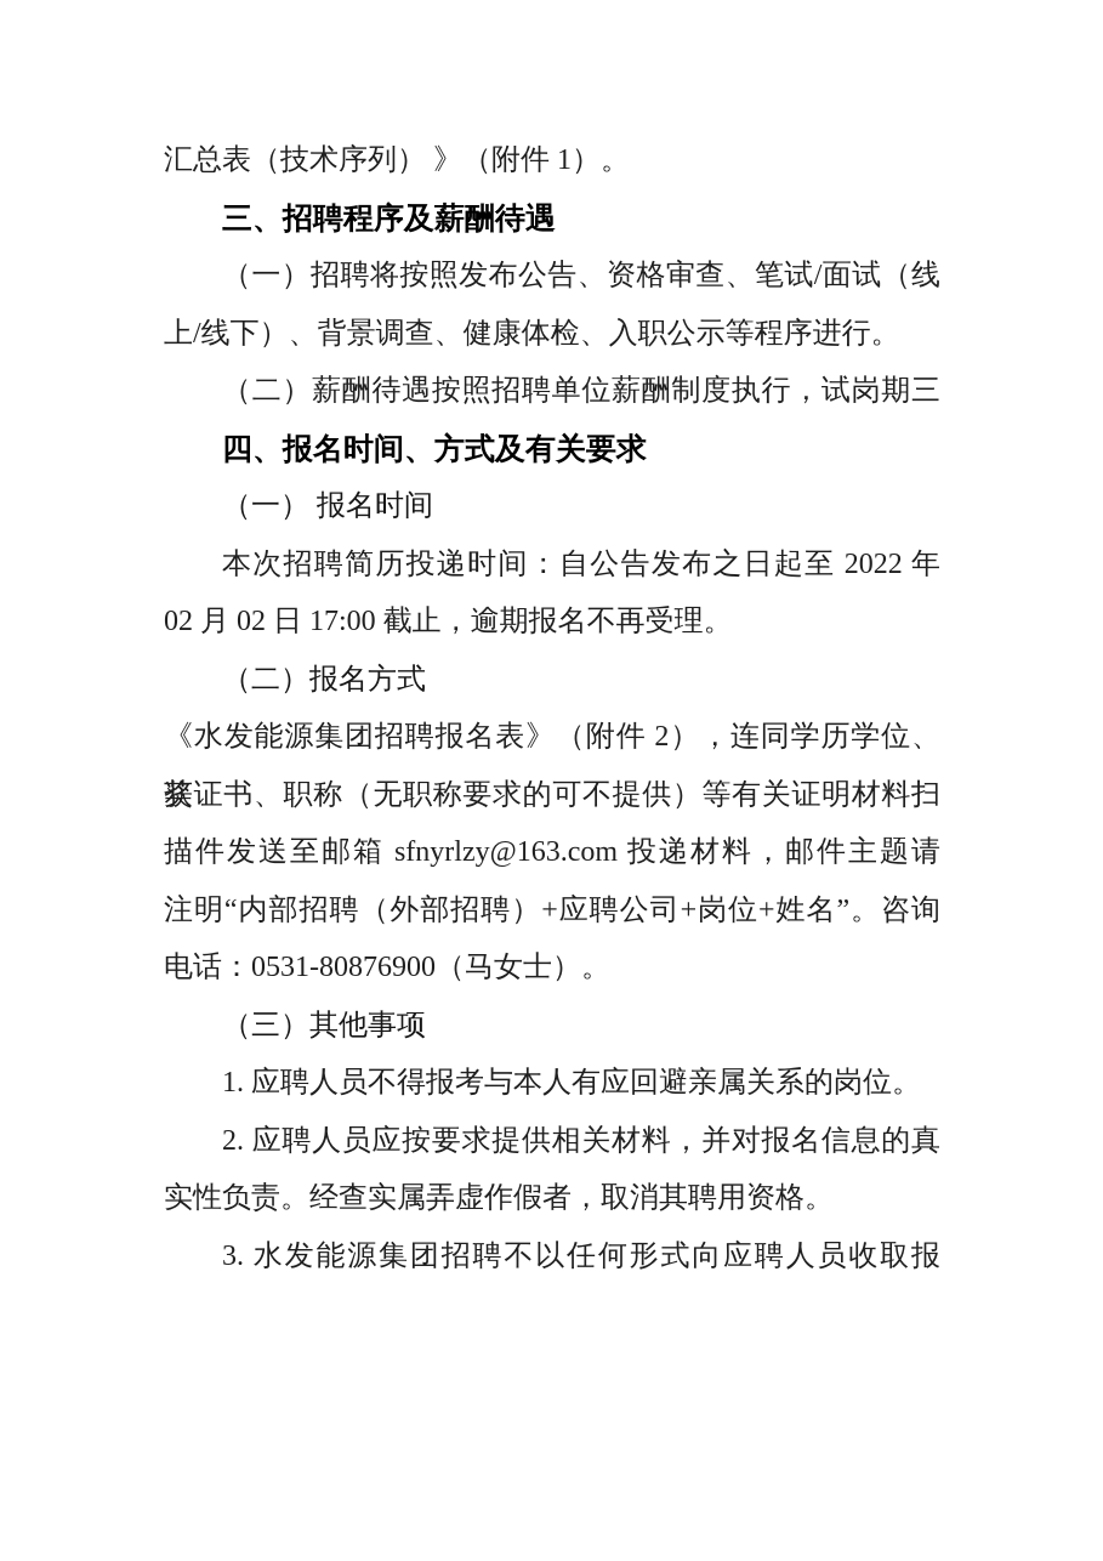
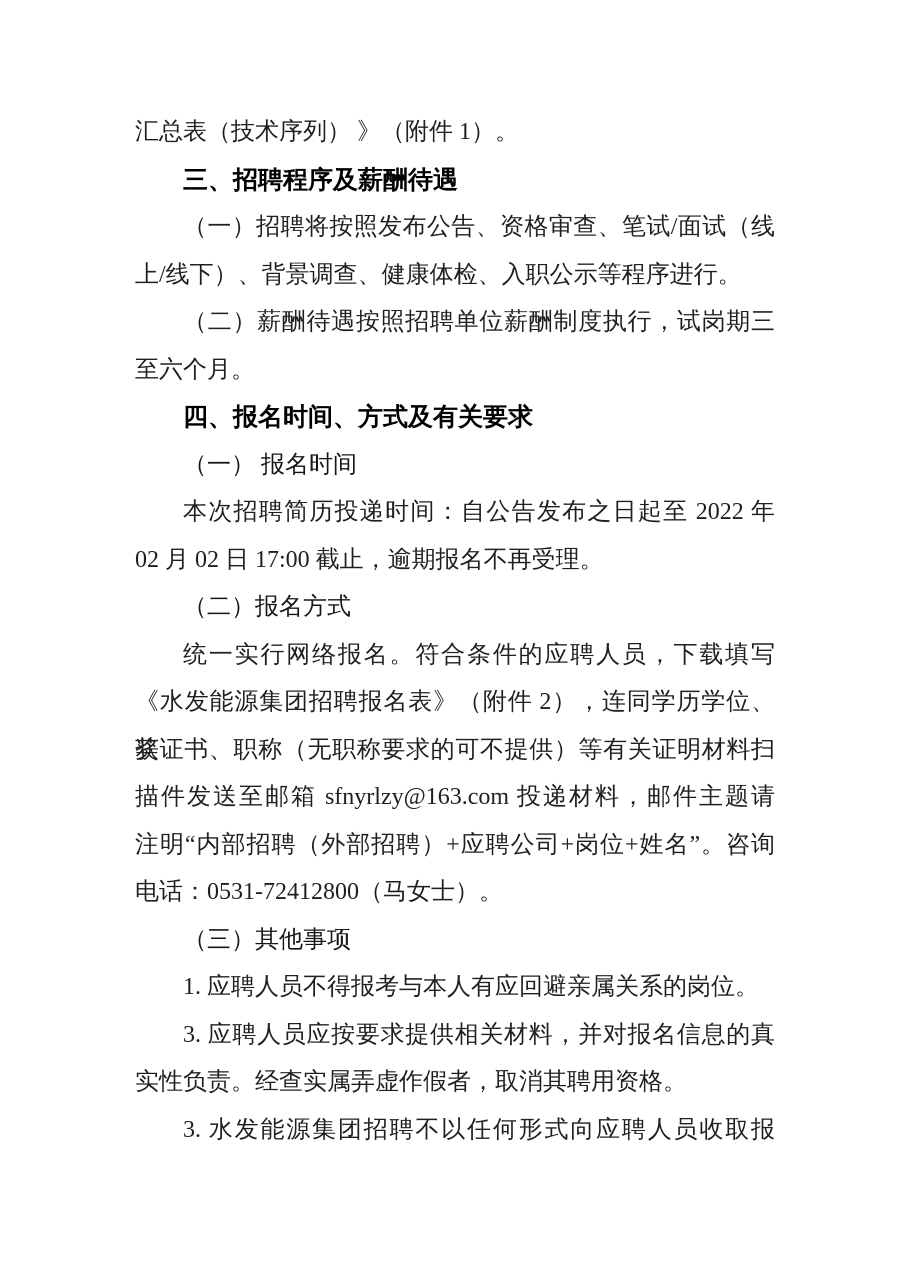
  汇总表（技术序列） 》（附件 1）。
  三、招聘程序及薪酬待遇
  （一）招聘将按照发布公告、资格审查、笔试/面试（线
  上/线下）、背景调查、健康体检、入职公示等程序进行。
  （二）薪酬待遇按照招聘单位薪酬制度执行，试岗期三
+ 至六个月。
  四、报名时间、方式及有关要求
  （一） 报名时间
  本次招聘简历投递时间：自公告发布之日起至 2022 年
  02 月 02 日 17:00 截止，逾期报名不再受理。
  （二）报名方式
+ 统一实行网络报名。符合条件的应聘人员，下载填写
  《水发能源集团招聘报名表》（附件 2），连同学历学位、获
  奖证书、职称（无职称要求的可不提供）等有关证明材料扫
  描件发送至邮箱 sfnyrlzy@163.com 投递材料，邮件主题请
  注明“内部招聘（外部招聘）+应聘公司+岗位+姓名”。咨询
- 电话：0531-80876900（马女士）。
+ 电话：0531-72412800（马女士）。
  （三）其他事项
  1. 应聘人员不得报考与本人有应回避亲属关系的岗位。
- 2. 应聘人员应按要求提供相关材料，并对报名信息的真
+ 3. 应聘人员应按要求提供相关材料，并对报名信息的真
  实性负责。经查实属弄虚作假者，取消其聘用资格。
  3. 水发能源集团招聘不以任何形式向应聘人员收取报
